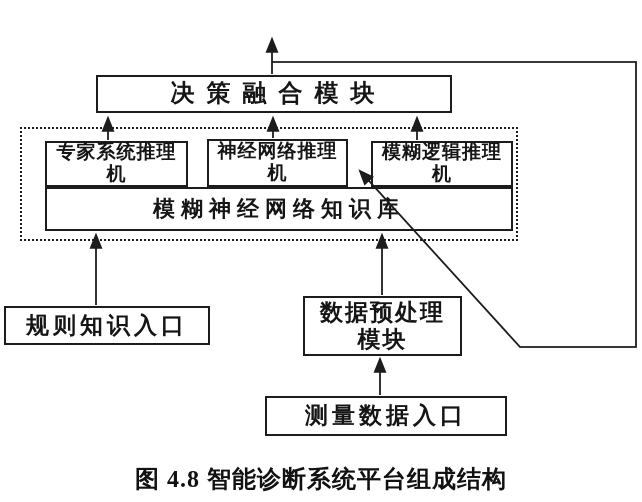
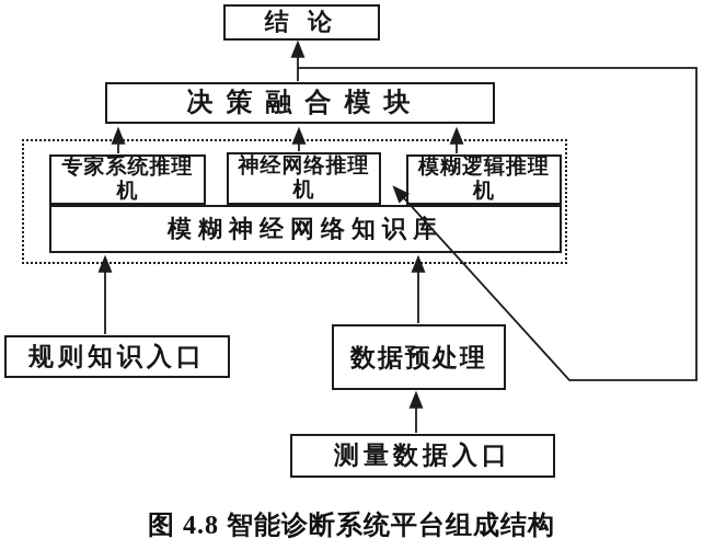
+ 结 论
  决 策 融 合 模 块
  专家系统推理
  机
  神经网络推理
  机
  模糊逻辑推理
  机
  模糊神经网络知识库
  规则知识入口
  数据预处理
- 模块
  测量数据入口
  图 4.8 智能诊断系统平台组成结构
